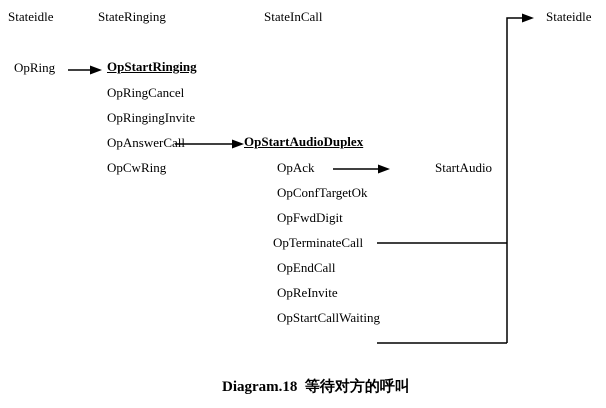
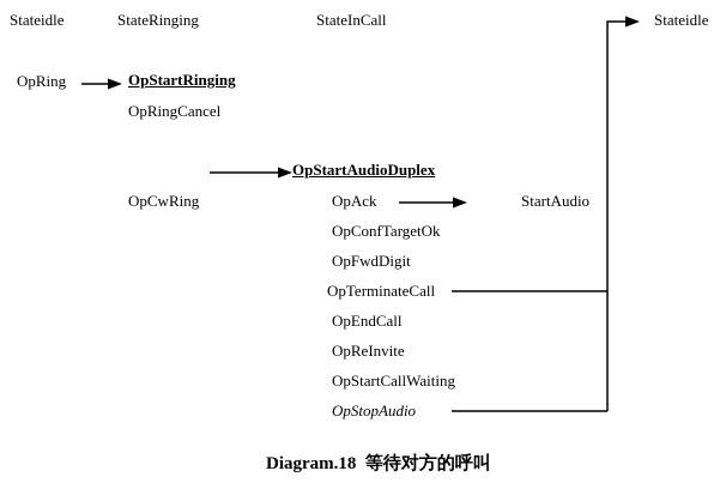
  Stateidle
  StateRinging
  StateInCall
  Stateidle
  OpRing
  OpStartRinging
  OpRingCancel
- OpRingingInvite
- OpAnswerCall
  OpCwRing
  OpStartAudioDuplex
  OpAck
  OpConfTargetOk
  OpFwdDigit
  OpTerminateCall
  OpEndCall
  OpReInvite
  OpStartCallWaiting
+ OpStopAudio
  StartAudio
  Diagram.18 等待对方的呼叫
